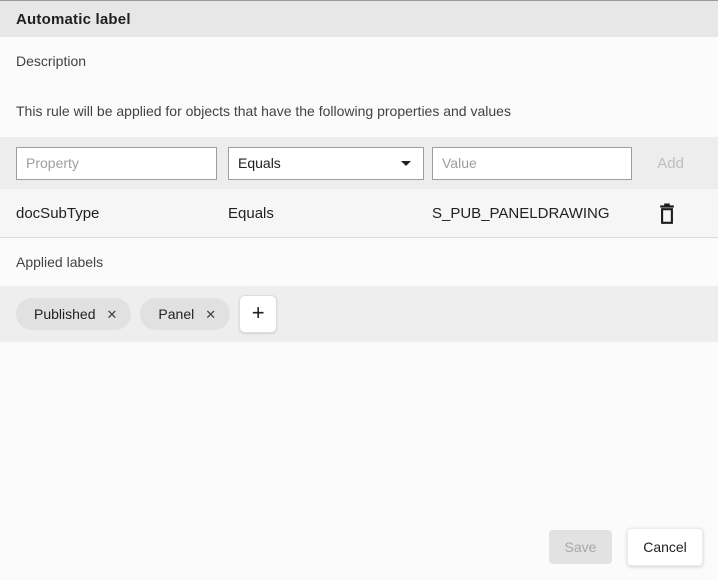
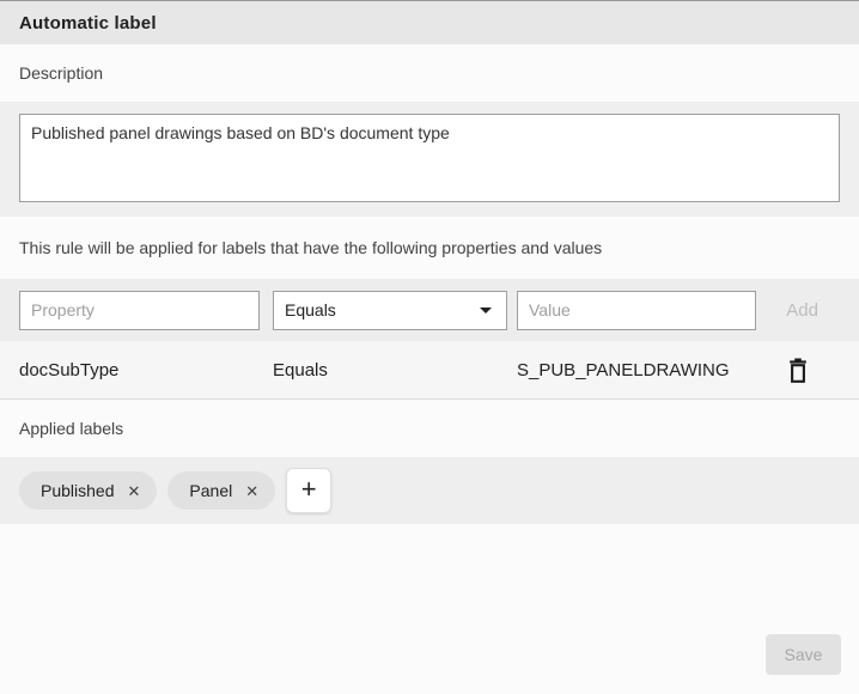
  Automatic label
  Description
+ Published panel drawings based on BD's document type
- This rule will be applied for objects that have the following properties and values
+ This rule will be applied for labels that have the following properties and values
  Property
  Equals
  Value
  Add
  docSubType
  Equals
  S_PUB_PANELDRAWING
  Applied labels
  Published
  ✕
  Panel
  ✕
  +
  Save
- Cancel
